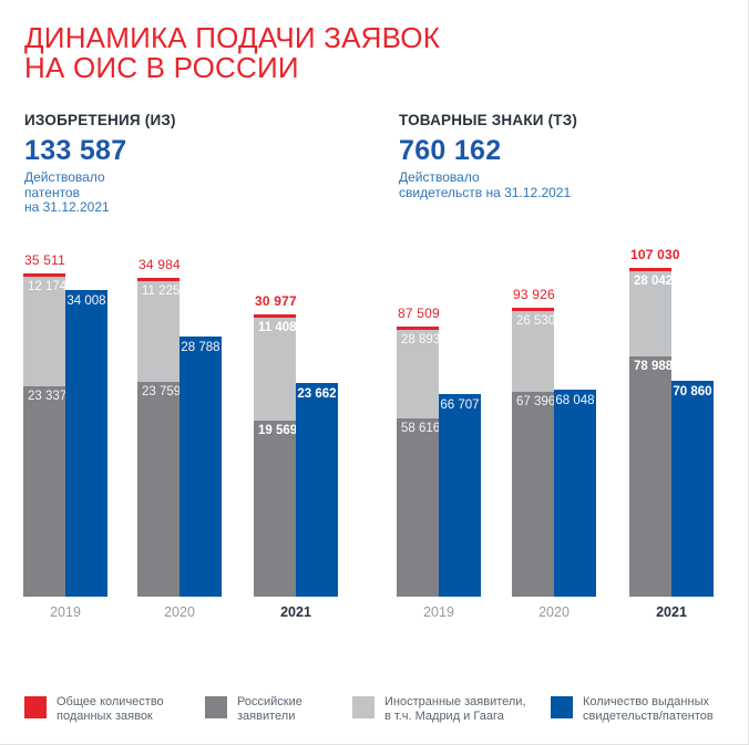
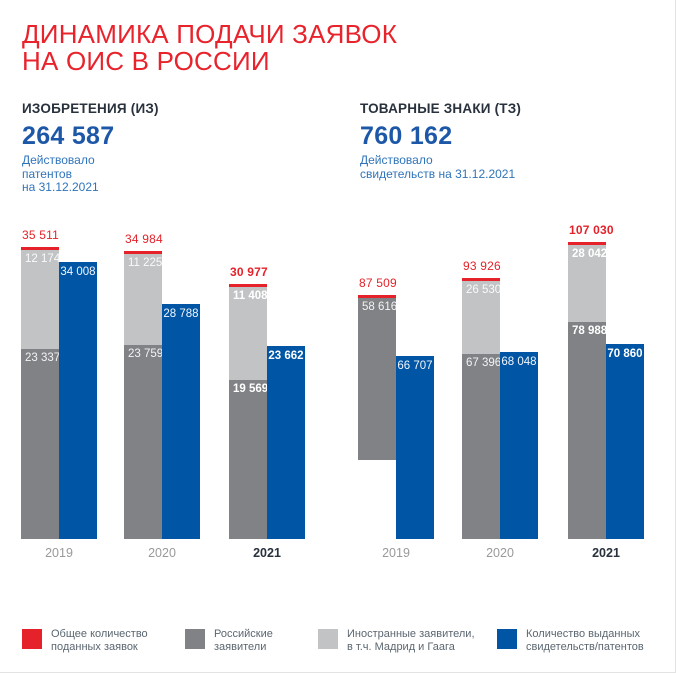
  ДИНАМИКА ПОДАЧИ ЗАЯВОК
  НА ОИС В РОССИИ
  ИЗОБРЕТЕНИЯ (ИЗ)
- 133 587
+ 264 587
  Действовало
  патентов
  на 31.12.2021
  ТОВАРНЫЕ ЗНАКИ (ТЗ)
  760 162
  Действовало
  свидетельств на 31.12.2021
  12 174
  23 337
  35 511
  34 008
  2019
  11 225
  23 759
  34 984
  28 788
  2020
  11 408
  19 569
  30 977
  23 662
  2021
- 28 893
  58 616
  87 509
  66 707
  2019
  26 530
  67 396
  93 926
  68 048
  2020
  28 042
  78 988
  107 030
  70 860
  2021
  Общее количество
  поданных заявок
  Российские
  заявители
  Иностранные заявители,
  в т.ч. Мадрид и Гаага
  Количество выданных
  свидетельств/патентов
